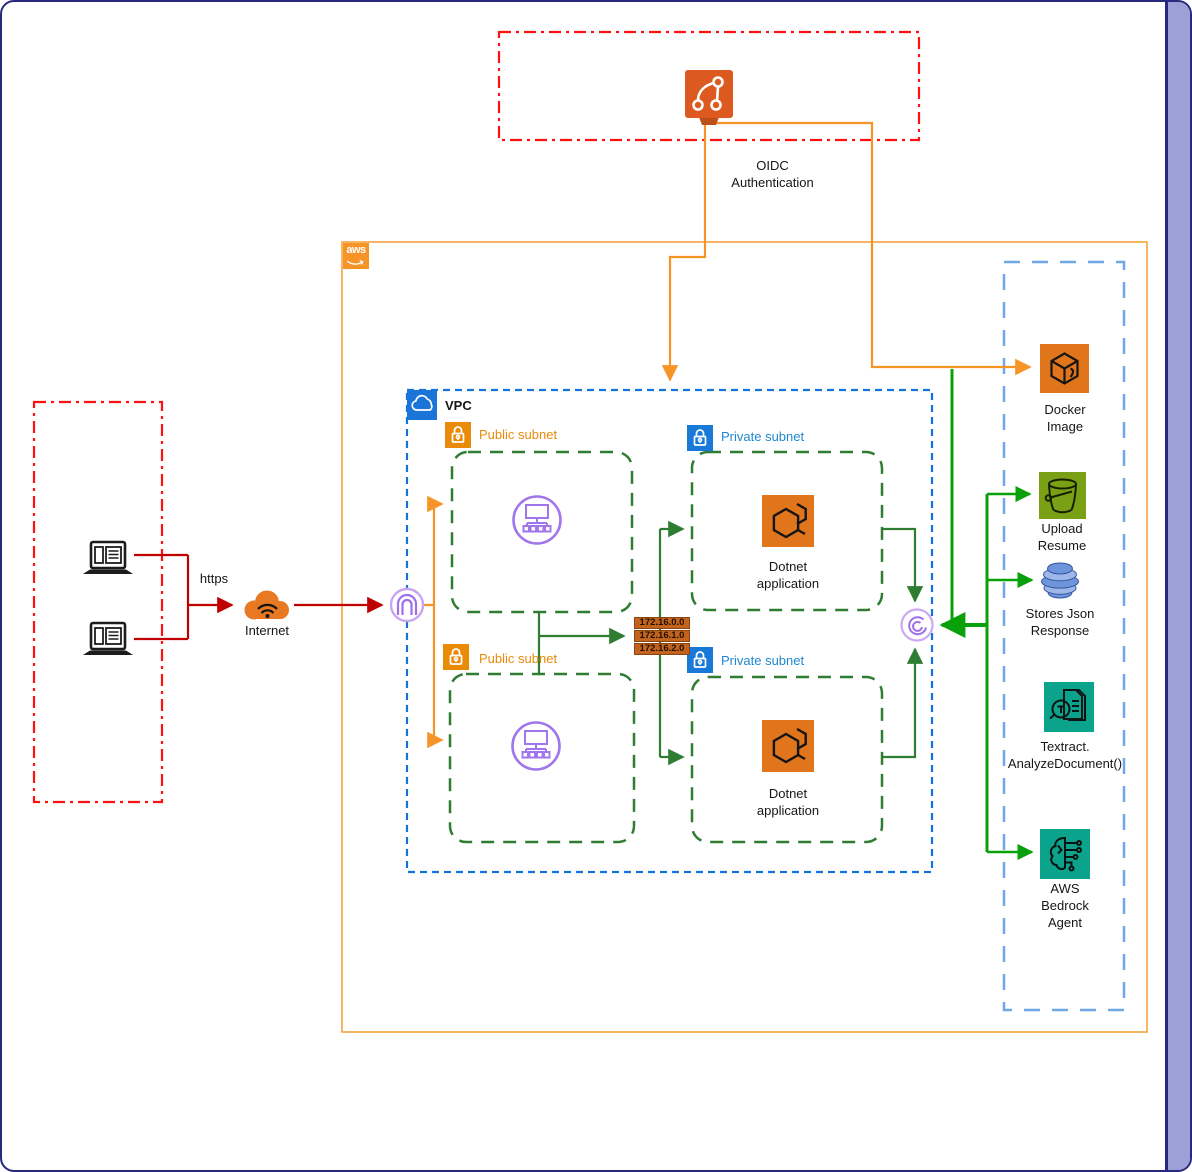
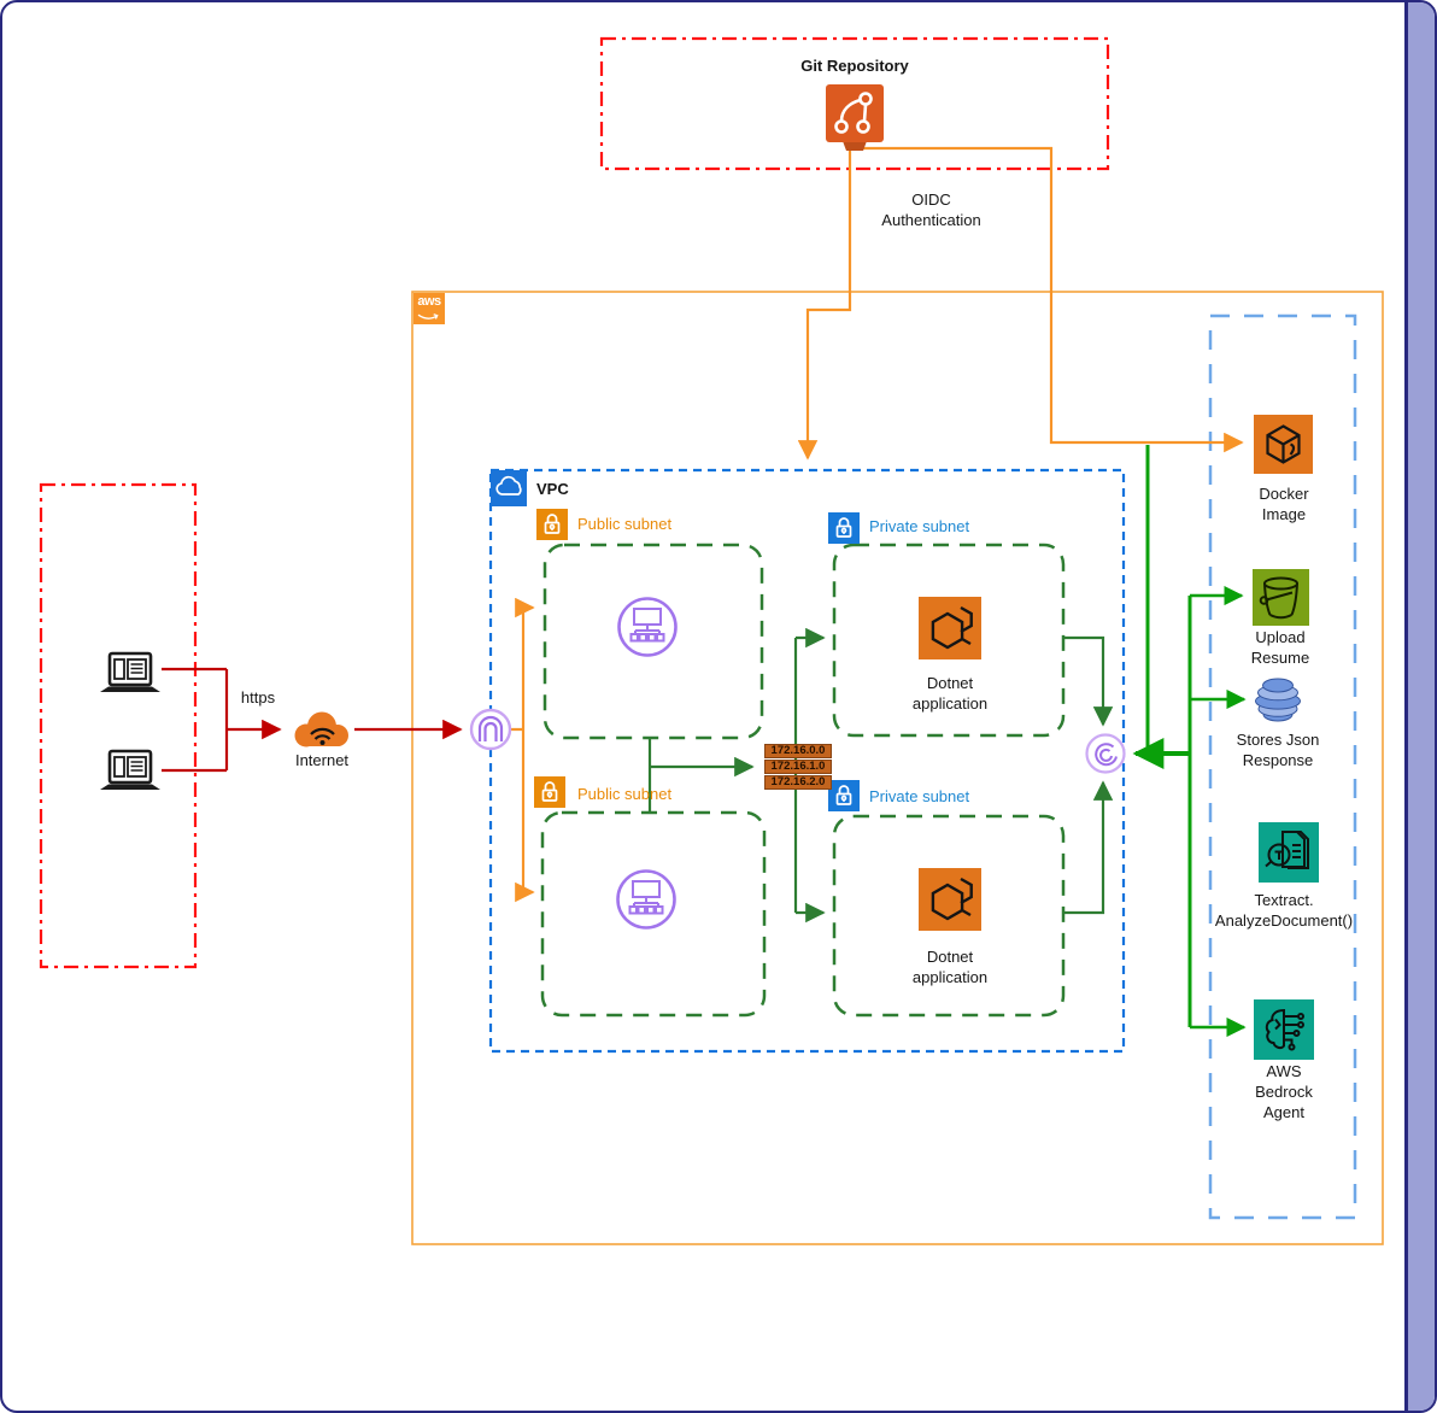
+ Git Repository
  OIDC
  Authentication
  aws
  VPC
  Public subnet
  Private subnet
  Public subnet
  Private subnet
  Dotnet
  application
  Dotnet
  application
  172.16.0.0
  172.16.1.0
  172.16.2.0
  https
  Internet
  Docker
  Image
  Upload
  Resume
  Stores Json
  Response
  Textract.
  AnalyzeDocument()
  AWS
  Bedrock
  Agent
